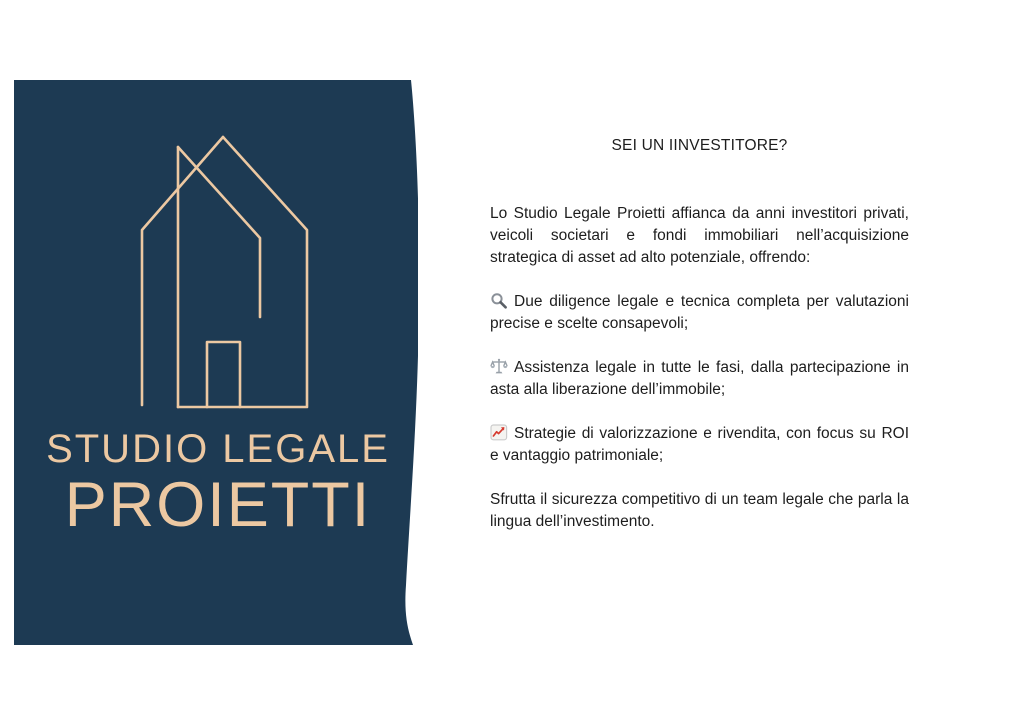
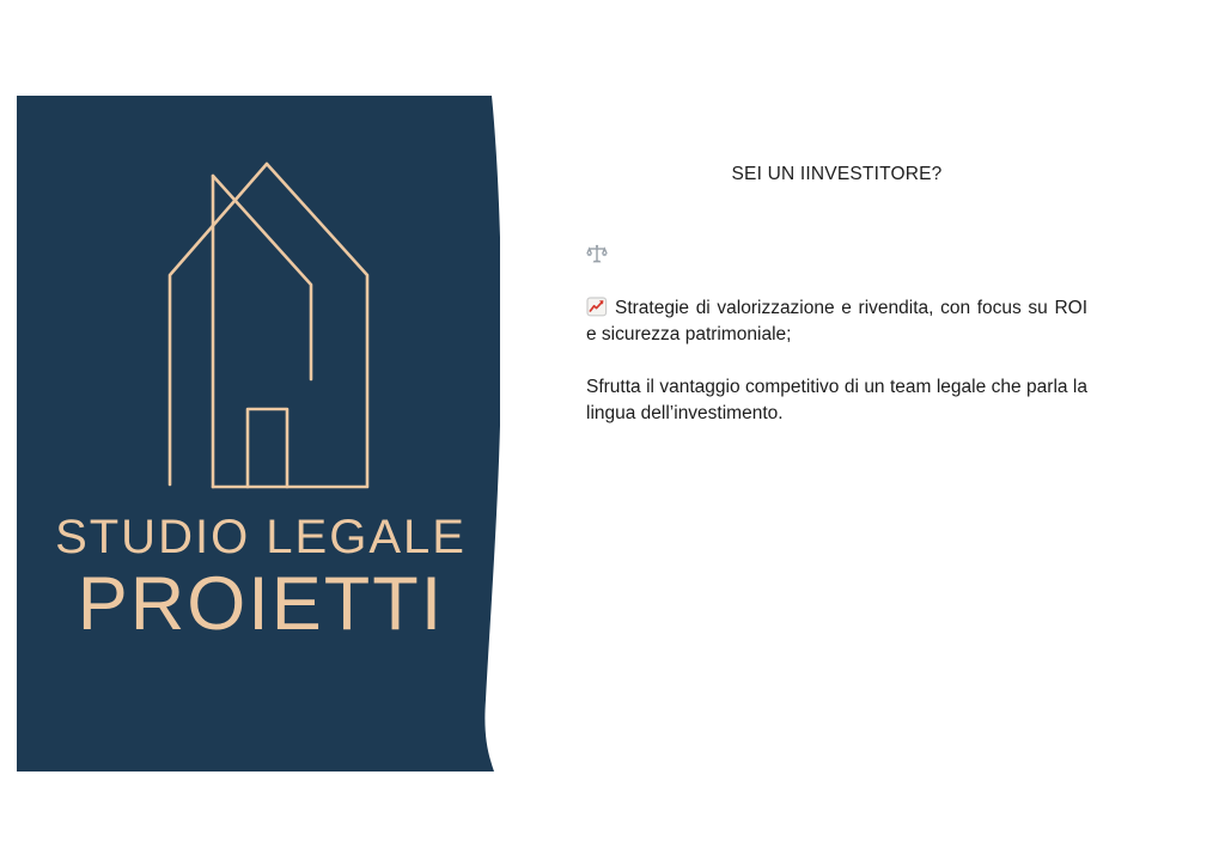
  STUDIO LEGALE
  PROIETTI
  SEI UN IINVESTITORE?
- Lo Studio Legale Proietti affianca da anni investitori privati, veicoli societari e fondi immobiliari nell’acquisizione strategica di asset ad alto potenziale, offrendo:
- Due diligence legale e tecnica completa per valutazioni precise e scelte consapevoli;
- Assistenza legale in tutte le fasi, dalla partecipazione in asta alla liberazione dell’immobile;
- Strategie di valorizzazione e rivendita, con focus su ROI e vantaggio patrimoniale;
+ Strategie di valorizzazione e rivendita, con focus su ROI e sicurezza patrimoniale;
- Sfrutta il sicurezza competitivo di un team legale che parla la lingua dell’investimento.
+ Sfrutta il vantaggio competitivo di un team legale che parla la lingua dell’investimento.
